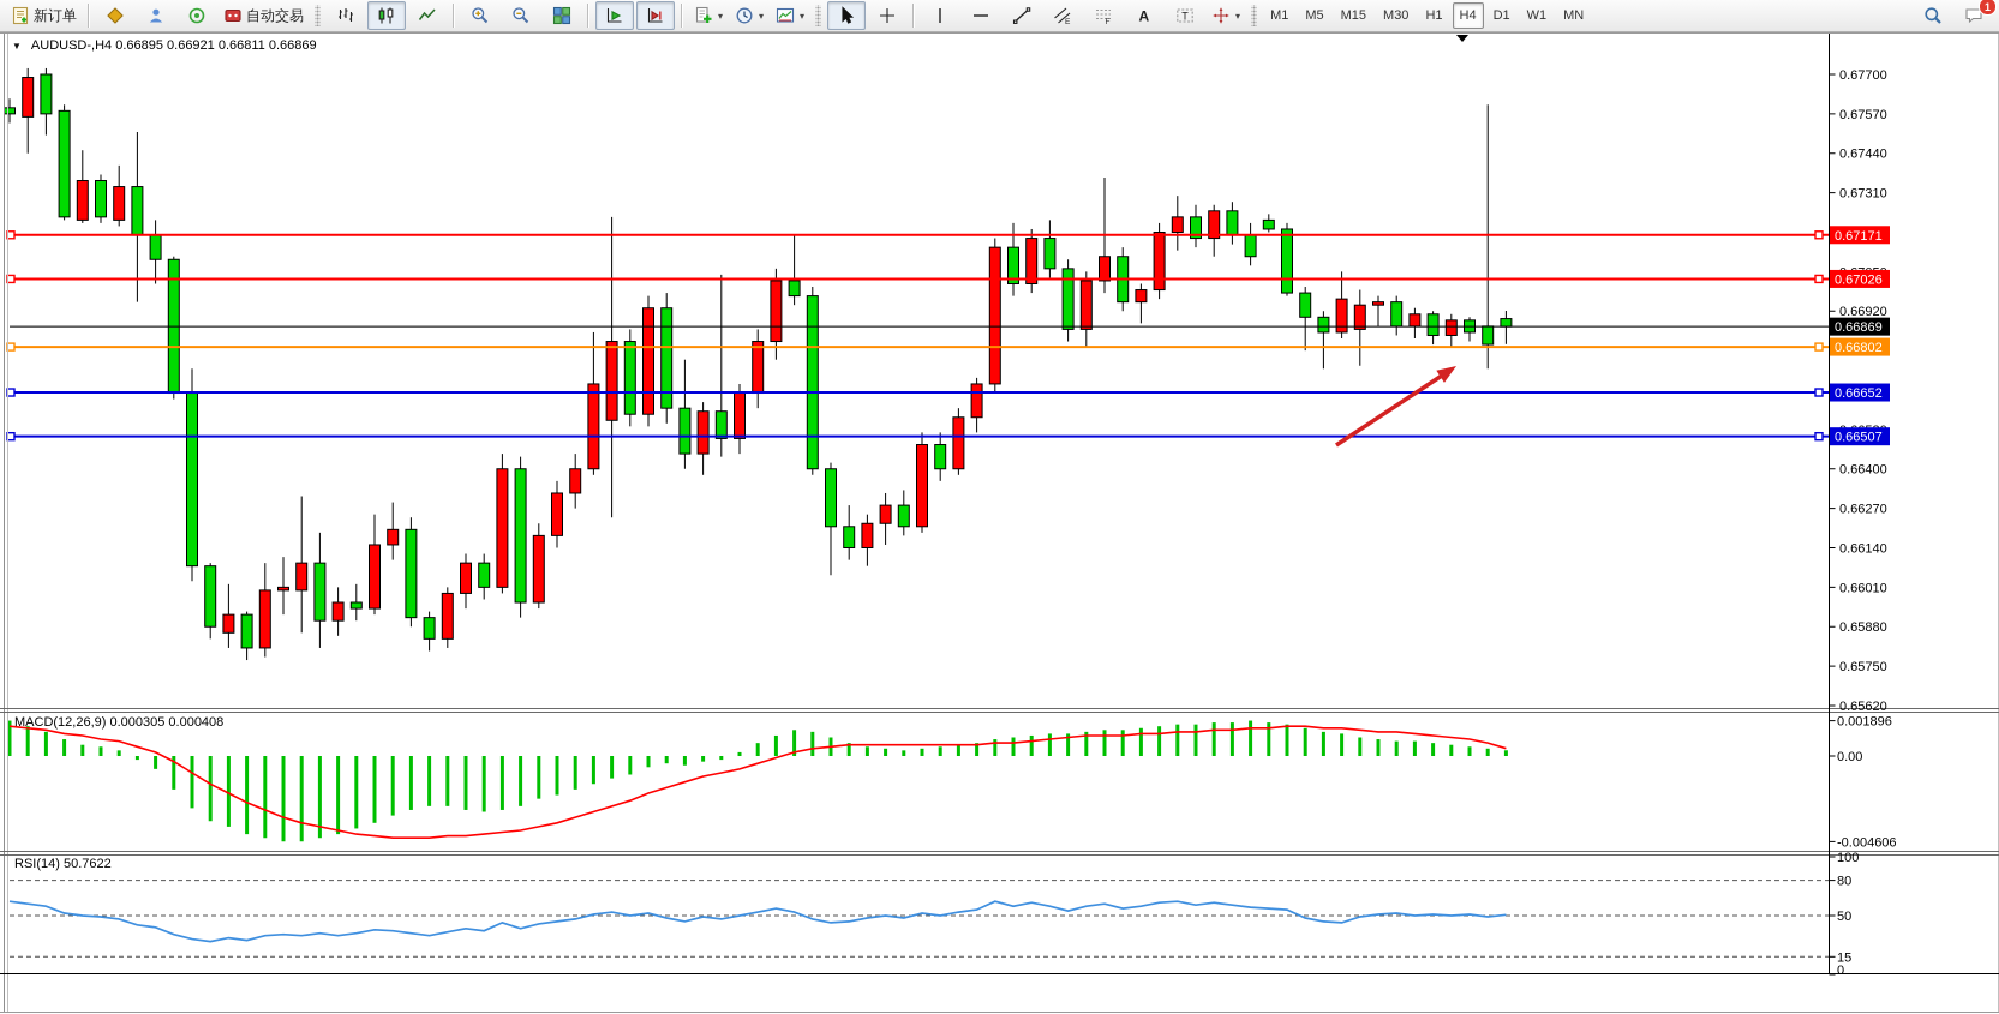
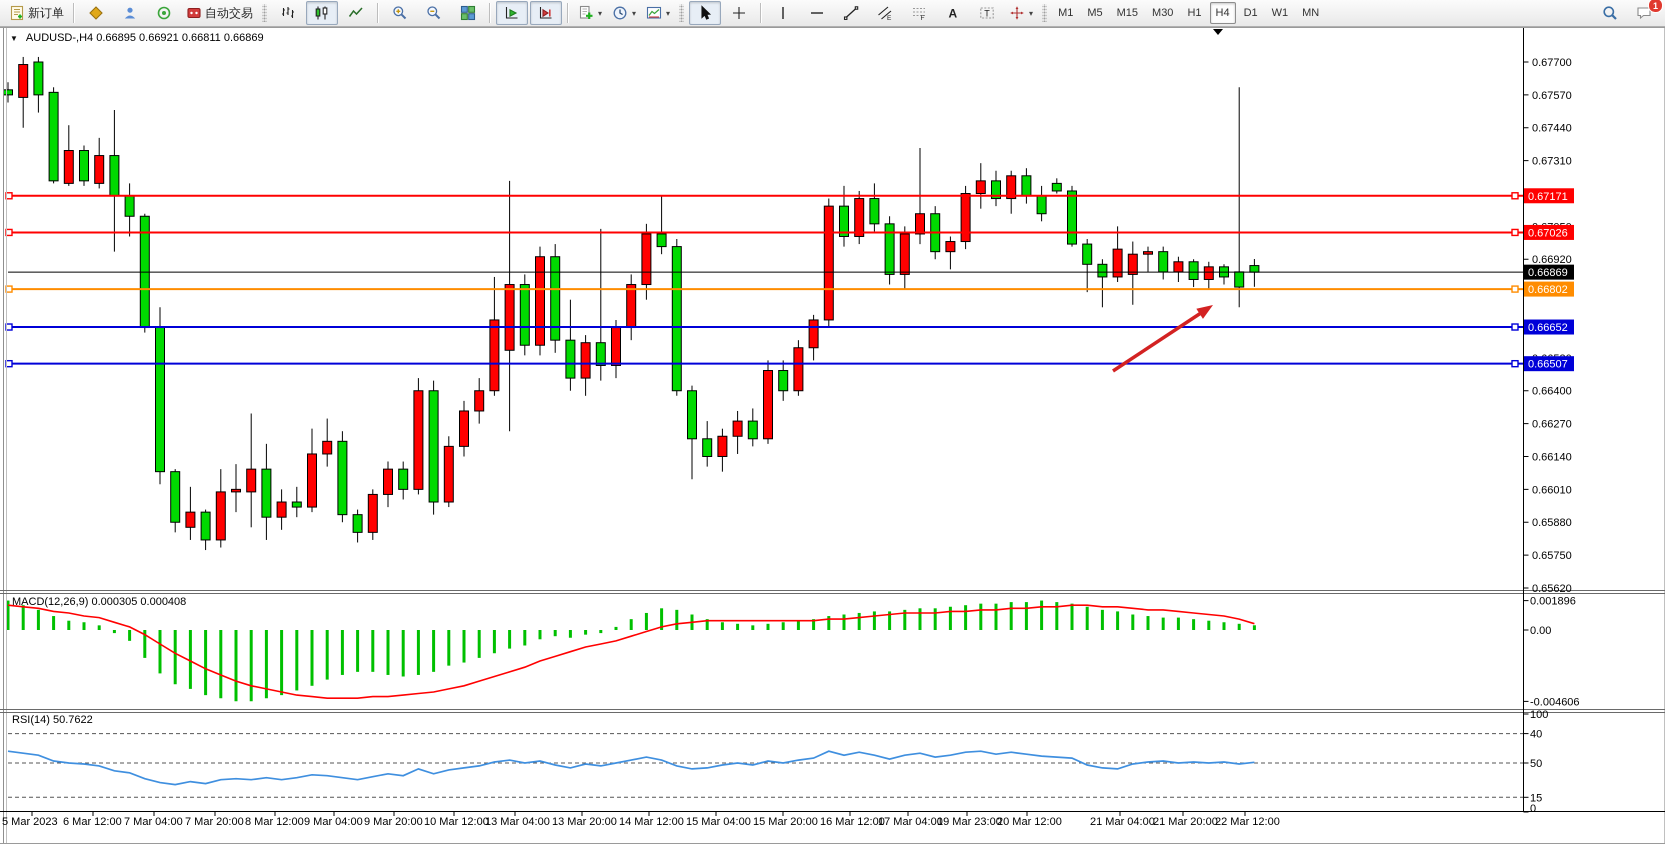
  新订单
  自动交易
  ▾
  ▾
  ▾
  A
  T
  ▾
  M1
  M5
  M15
  M30
  H1
  H4
  D1
  W1
  MN
  1
  ▼
  AUDUSD-,H4 0.66895 0.66921 0.66811 0.66869
  MACD(12,26,9) 0.000305 0.000408
  RSI(14) 50.7622
  0.67700
  0.67570
  0.67440
  0.67310
  0.66920
  0.66400
  0.66270
  0.66140
  0.66010
  0.65880
  0.65750
  0.65620
  0.001896
  0.00
  -0.004606
  100
- 80
+ 40
  50
  15
  0
  0.67171
  0.67026
  0.66802
  0.66652
  0.66507
  0.66869
+ 5 Mar 2023
+ 6 Mar 12:00
+ 7 Mar 04:00
+ 7 Mar 20:00
+ 8 Mar 12:00
+ 9 Mar 04:00
+ 9 Mar 20:00
+ 10 Mar 12:00
+ 13 Mar 04:00
+ 13 Mar 20:00
+ 14 Mar 12:00
+ 15 Mar 04:00
+ 15 Mar 20:00
+ 16 Mar 12:00
+ 17 Mar 04:00
+ 19 Mar 23:00
+ 20 Mar 12:00
+ 21 Mar 04:00
+ 21 Mar 20:00
+ 22 Mar 12:00
